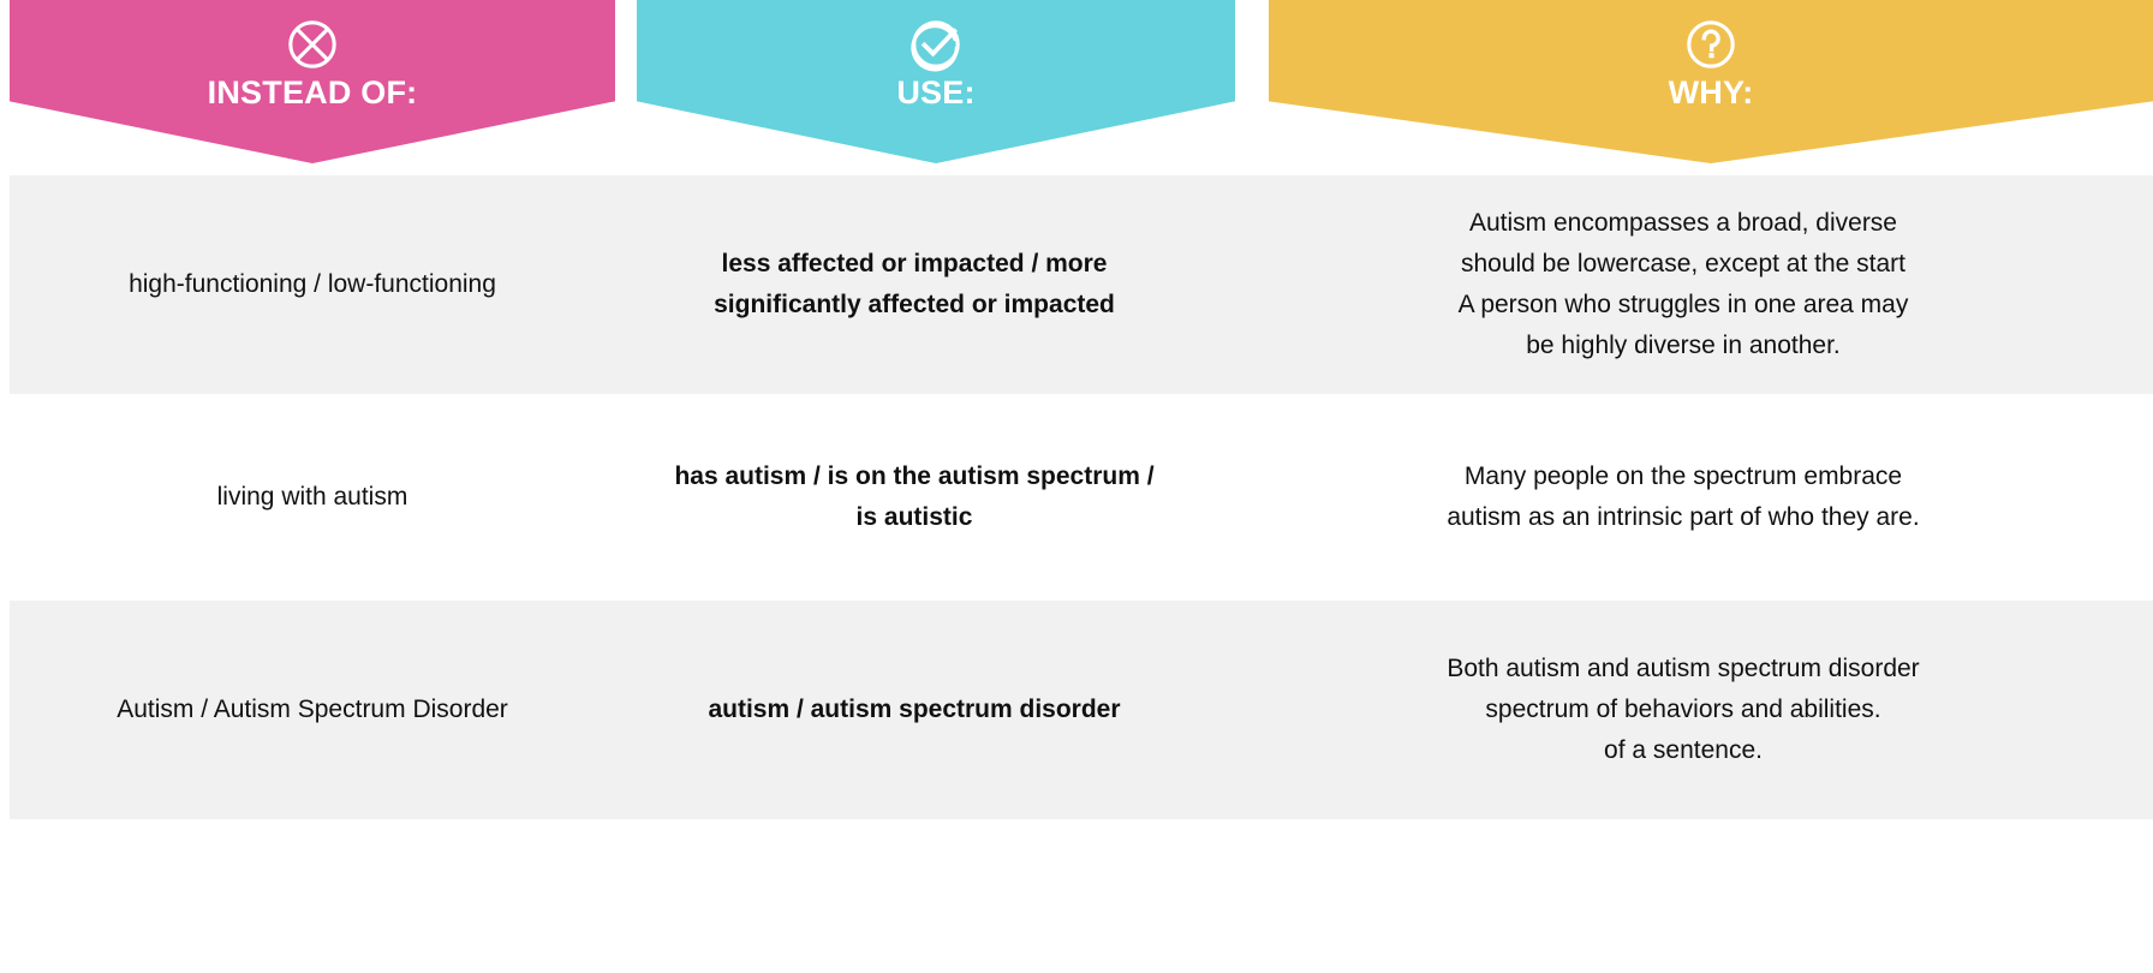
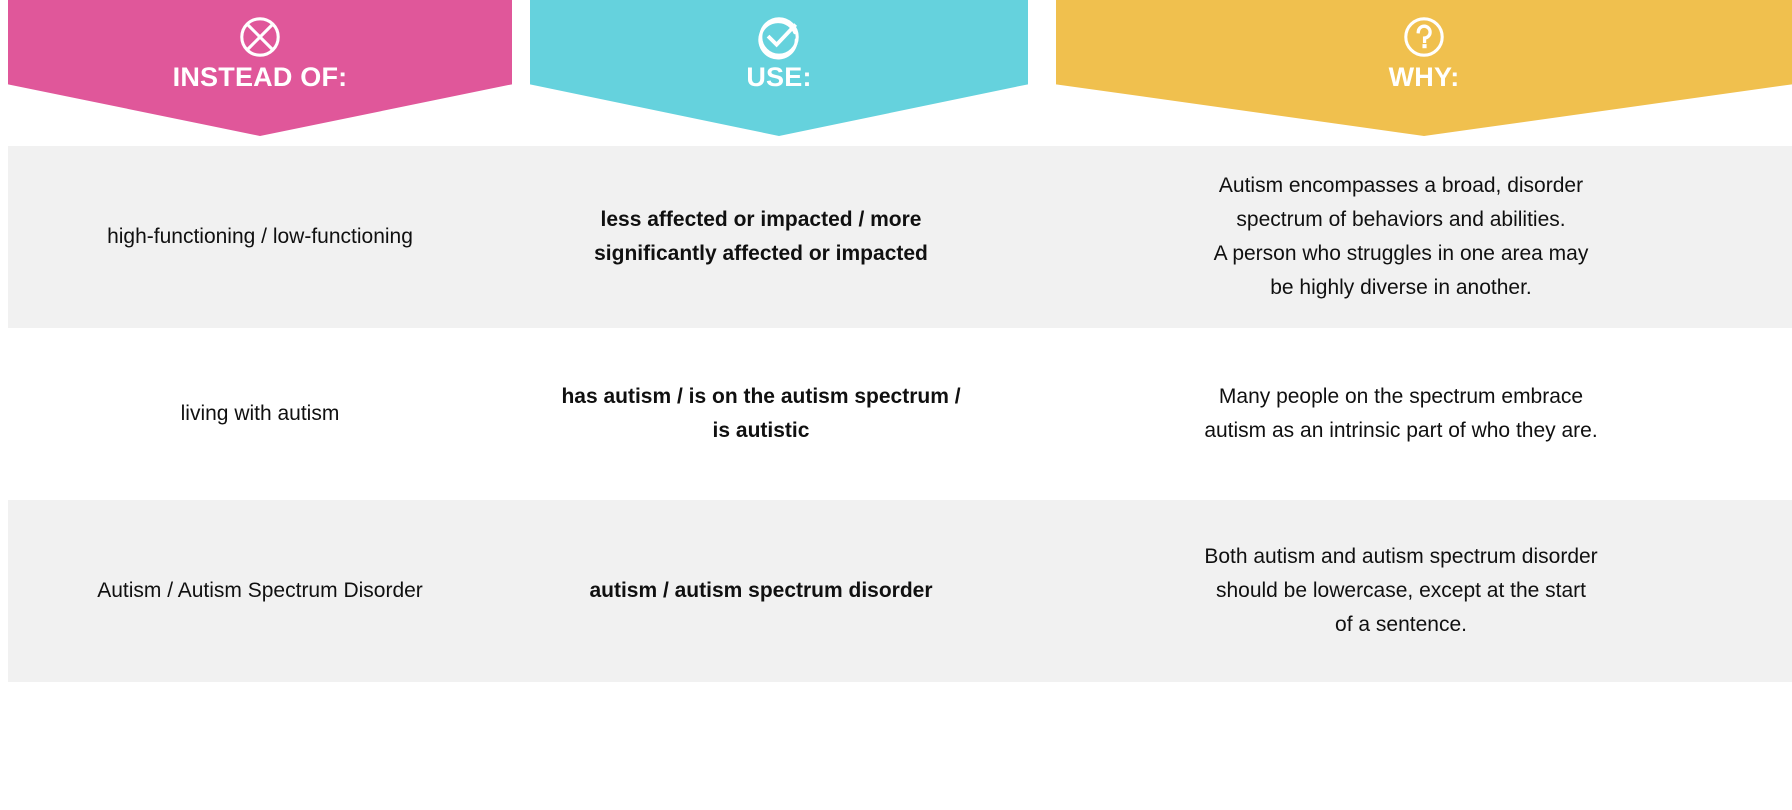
  INSTEAD OF:
  USE:
  WHY:
  high-functioning / low-functioning
  less affected or impacted / more
  significantly affected or impacted
- Autism encompasses a broad, diverse
+ Autism encompasses a broad, disorder
- should be lowercase, except at the start
+ spectrum of behaviors and abilities.
  A person who struggles in one area may
  be highly diverse in another.
  living with autism
  has autism / is on the autism spectrum /
  is autistic
  Many people on the spectrum embrace
  autism as an intrinsic part of who they are.
  Autism / Autism Spectrum Disorder
  autism / autism spectrum disorder
  Both autism and autism spectrum disorder
- spectrum of behaviors and abilities.
+ should be lowercase, except at the start
  of a sentence.
